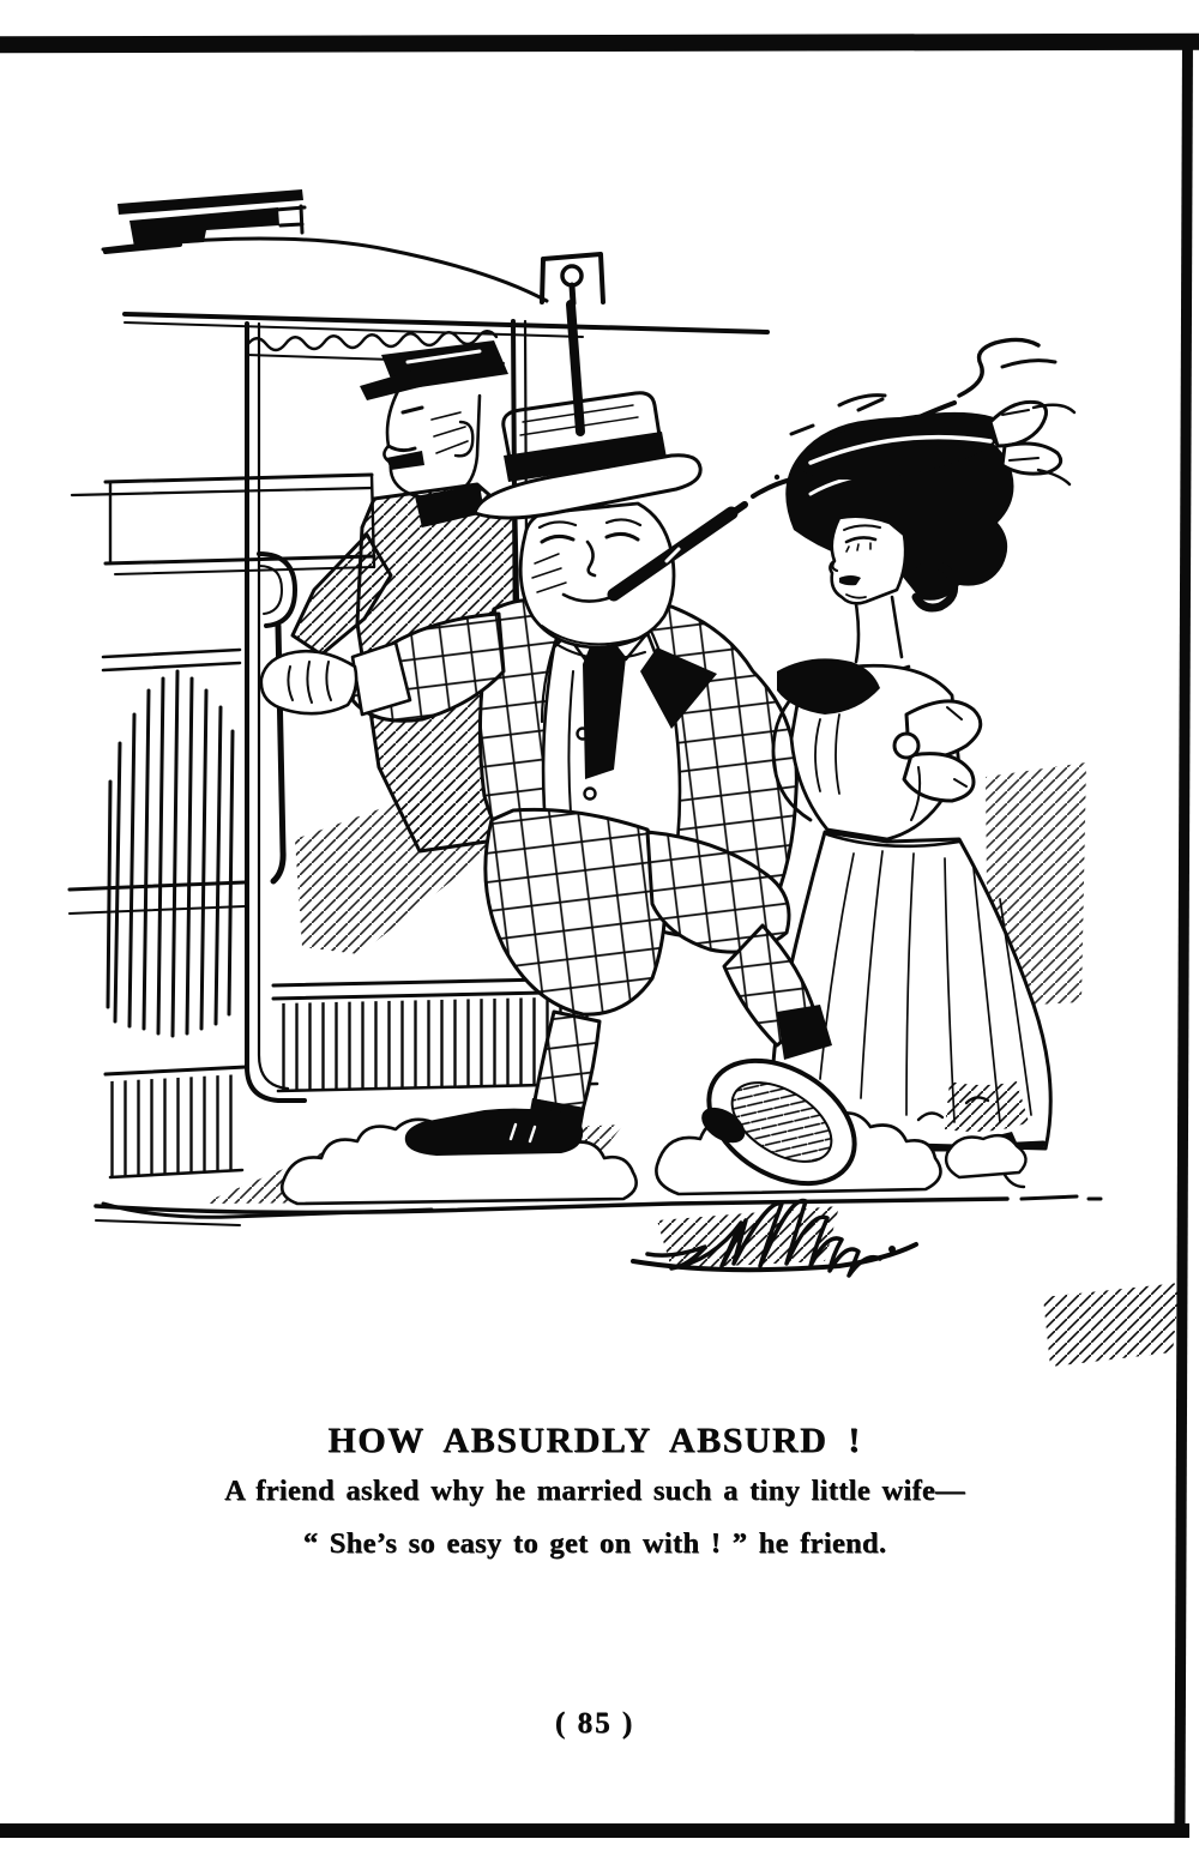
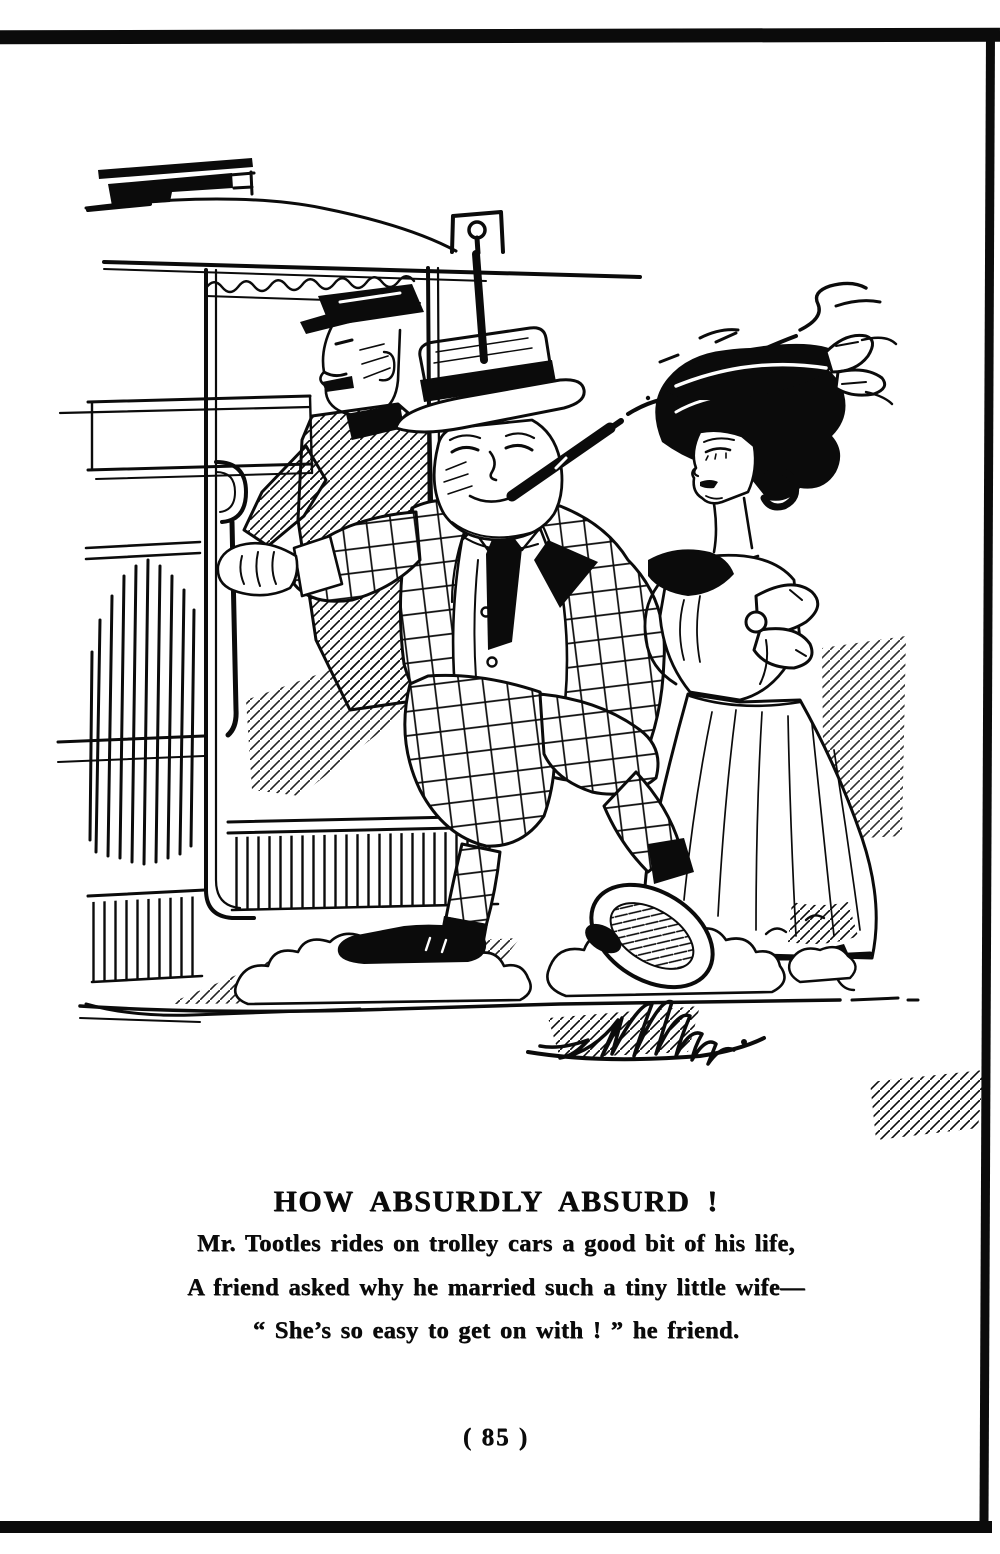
  HOW ABSURDLY ABSURD !
+ Mr. Tootles rides on trolley cars a good bit of his life,
  A friend asked why he married such a tiny little wife—
  “ She’s so easy to get on with ! ” he friend.
  ( 85 )
